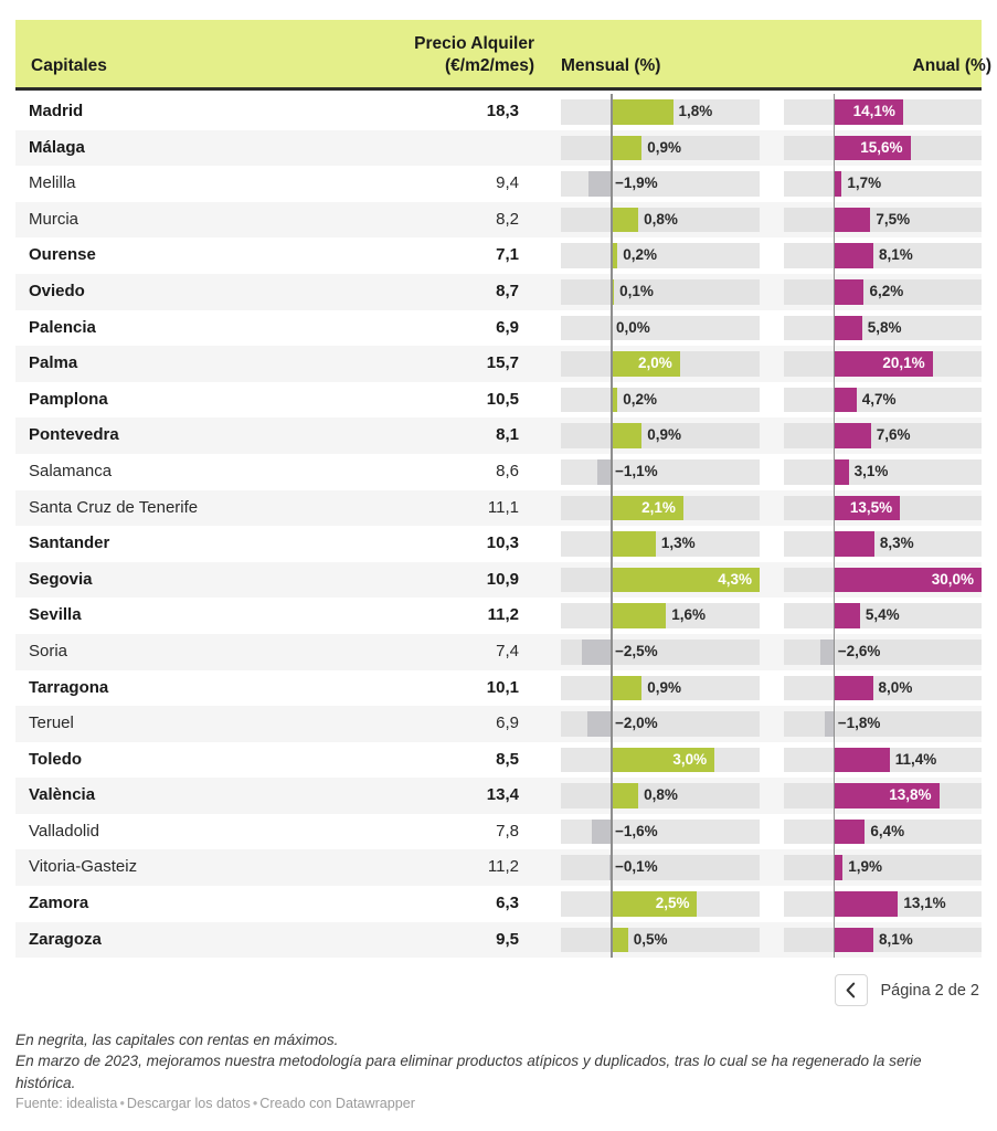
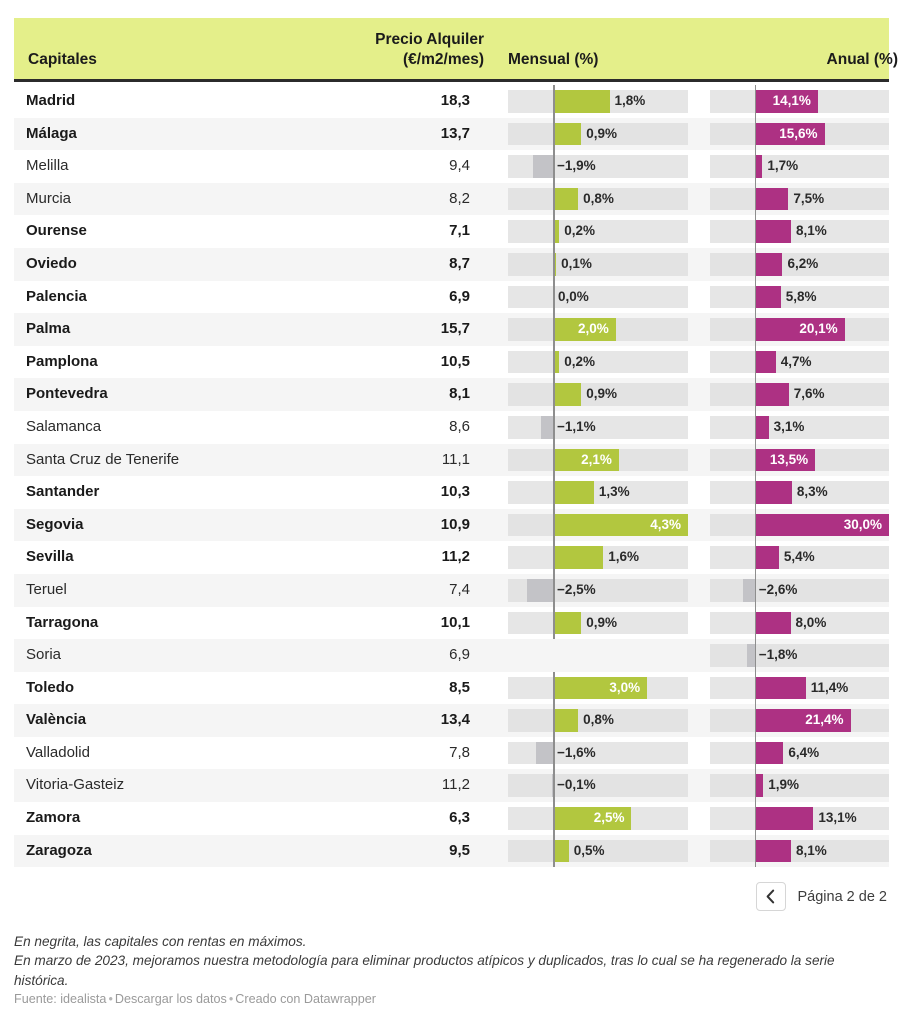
  Capitales
  Precio Alquiler
  (€/m2/mes)
  Mensual (%)
  Anual (%)
  Madrid
  18,3
  1,8%
  14,1%
  Málaga
+ 13,7
  0,9%
  15,6%
  Melilla
  9,4
  −1,9%
  1,7%
  Murcia
  8,2
  0,8%
  7,5%
  Ourense
  7,1
  0,2%
  8,1%
  Oviedo
  8,7
  0,1%
  6,2%
  Palencia
  6,9
  0,0%
  5,8%
  Palma
  15,7
  2,0%
  20,1%
  Pamplona
  10,5
  0,2%
  4,7%
  Pontevedra
  8,1
  0,9%
  7,6%
  Salamanca
  8,6
  −1,1%
  3,1%
  Santa Cruz de Tenerife
  11,1
  2,1%
  13,5%
  Santander
  10,3
  1,3%
  8,3%
  Segovia
  10,9
  4,3%
  30,0%
  Sevilla
  11,2
  1,6%
  5,4%
- Soria
+ Teruel
  7,4
  −2,5%
  −2,6%
  Tarragona
  10,1
  0,9%
  8,0%
- Teruel
+ Soria
  6,9
- −2,0%
  −1,8%
  Toledo
  8,5
  3,0%
  11,4%
  València
  13,4
  0,8%
- 13,8%
+ 21,4%
  Valladolid
  7,8
  −1,6%
  6,4%
  Vitoria-Gasteiz
  11,2
  −0,1%
  1,9%
  Zamora
  6,3
  2,5%
  13,1%
  Zaragoza
  9,5
  0,5%
  8,1%
  Página 2 de 2
  En negrita, las capitales con rentas en máximos.
  En marzo de 2023, mejoramos nuestra metodología para eliminar productos atípicos y duplicados, tras lo cual se ha regenerado la serie histórica.
  Fuente: idealista • Descargar los datos • Creado con Datawrapper
